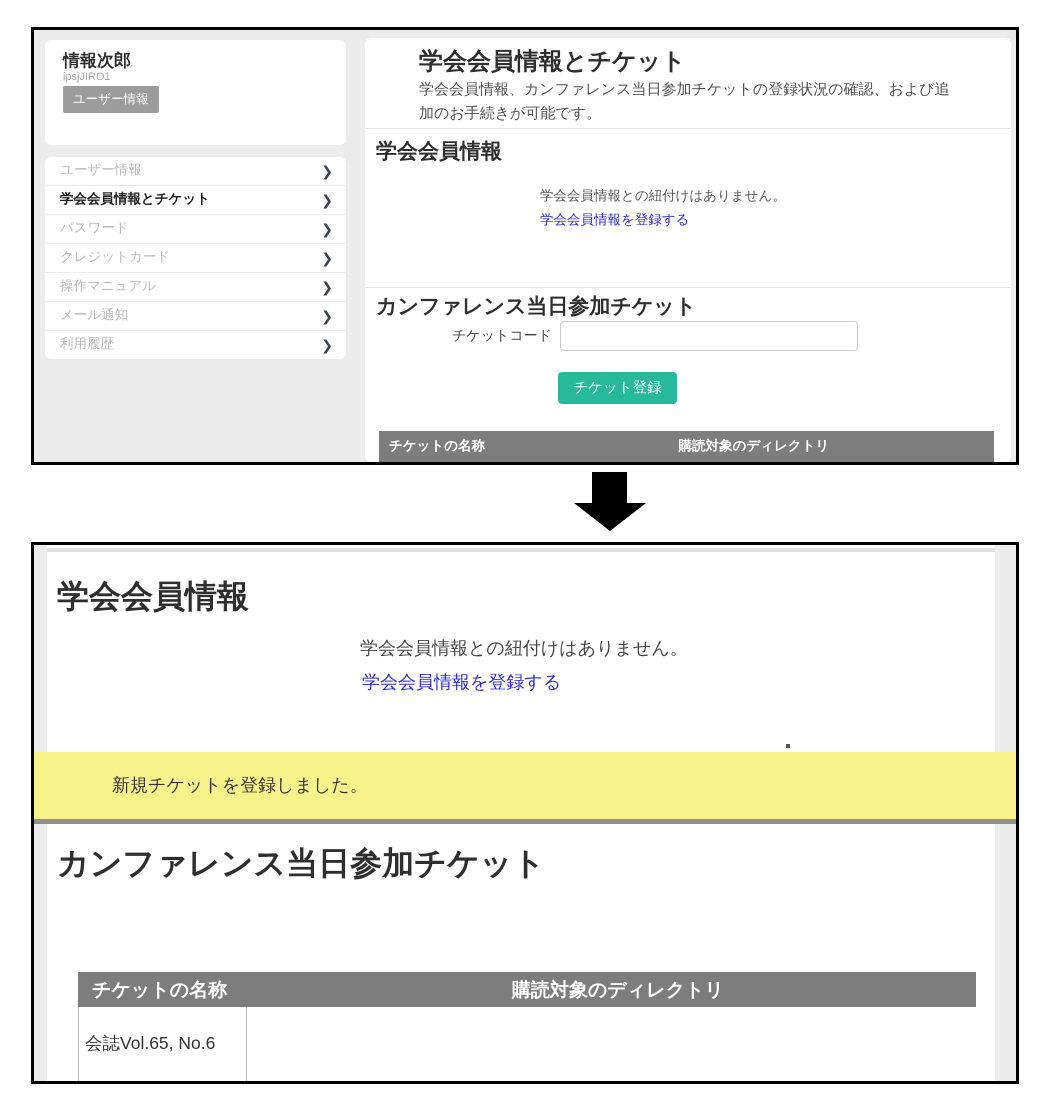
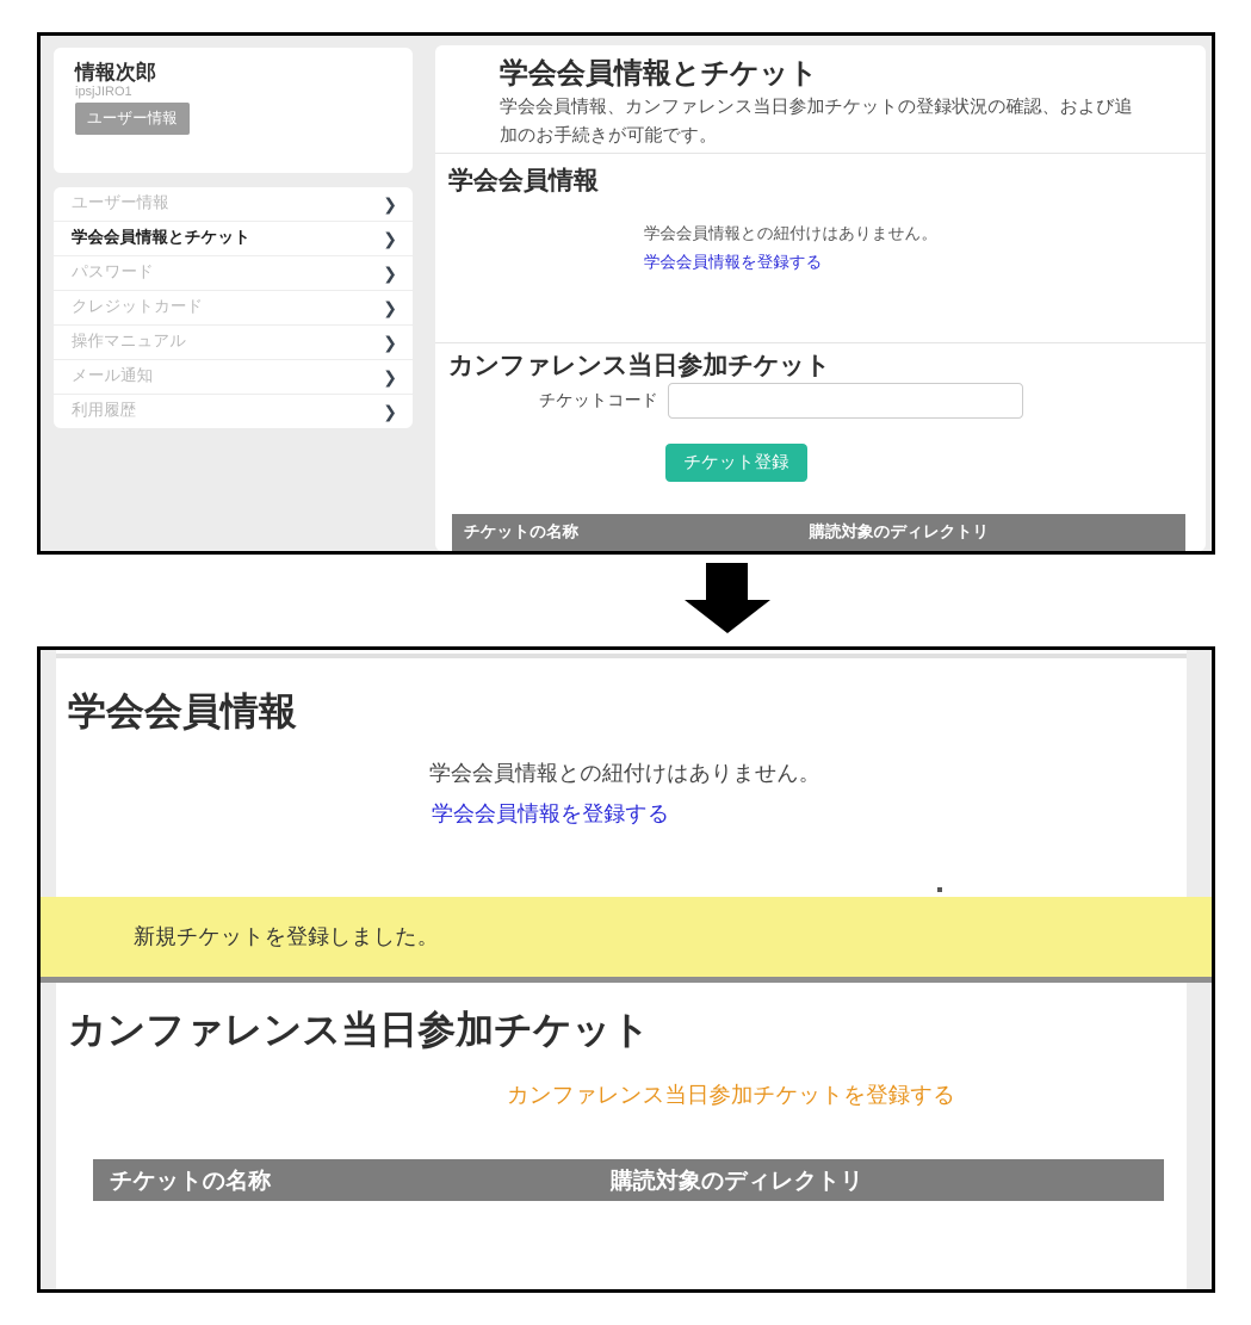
  情報次郎
  ipsjJIRO1
  ユーザー情報
  ユーザー情報
  ❯
  学会会員情報とチケット
  ❯
  パスワード
  ❯
  クレジットカード
  ❯
  操作マニュアル
  ❯
  メール通知
  ❯
  利用履歴
  ❯
  学会会員情報とチケット
  学会会員情報、カンファレンス当日参加チケットの登録状況の確認、および追加のお手続きが可能です。
  学会会員情報
  学会会員情報との紐付けはありません。
  学会会員情報を登録する
  カンファレンス当日参加チケット
  チケットコード
  チケット登録
  チケットの名称
  購読対象のディレクトリ
  学会会員情報
  学会会員情報との紐付けはありません。
  学会会員情報を登録する
  新規チケットを登録しました。
  カンファレンス当日参加チケット
+ カンファレンス当日参加チケットを登録する
  チケットの名称
  購読対象のディレクトリ
- 会誌Vol.65, No.6
